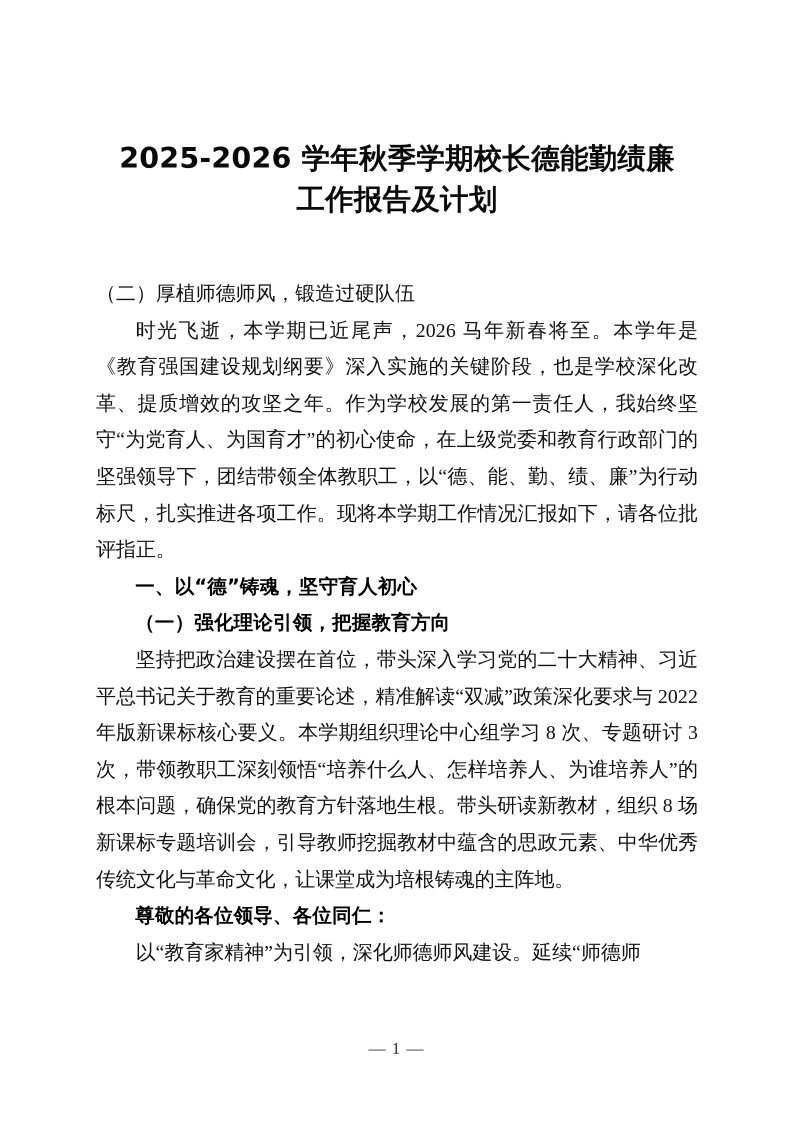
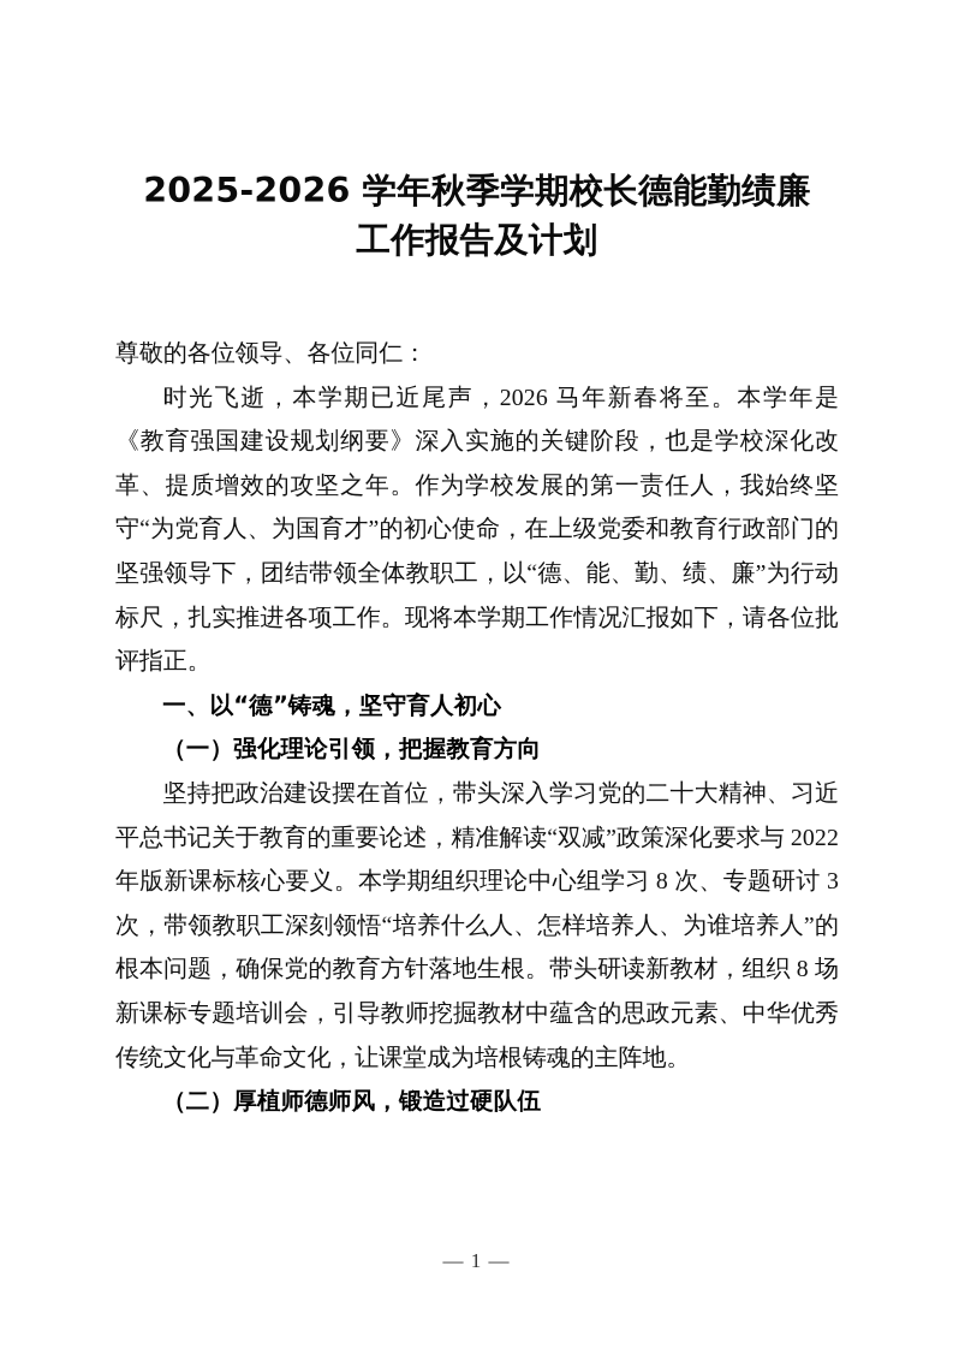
  2025-2026 学年秋季学期校长德能勤绩廉
  工作报告及计划
- （二）厚植师德师风，锻造过硬队伍
+ 尊敬的各位领导、各位同仁：
  时光飞逝，本学期已近尾声，2026 马年新春将至。本学年是《教育强国建设规划纲要》深入实施的关键阶段，也是学校深化改革、提质增效的攻坚之年。作为学校发展的第一责任人，我始终坚守“为党育人、为国育才”的初心使命，在上级党委和教育行政部门的坚强领导下，团结带领全体教职工，以“德、能、勤、绩、廉”为行动标尺，扎实推进各项工作。现将本学期工作情况汇报如下，请各位批评指正。
  一、以“德”铸魂，坚守育人初心
  （一）强化理论引领，把握教育方向
  坚持把政治建设摆在首位，带头深入学习党的二十大精神、习近平总书记关于教育的重要论述，精准解读“双减”政策深化要求与 2022 年版新课标核心要义。本学期组织理论中心组学习 8 次、专题研讨 3 次，带领教职工深刻领悟“培养什么人、怎样培养人、为谁培养人”的根本问题，确保党的教育方针落地生根。带头研读新教材，组织 8 场新课标专题培训会，引导教师挖掘教材中蕴含的思政元素、中华优秀传统文化与革命文化，让课堂成为培根铸魂的主阵地。
- 尊敬的各位领导、各位同仁：
+ （二）厚植师德师风，锻造过硬队伍
- 以“教育家精神”为引领，深化师德师风建设。延续“师德师
  — 1 —
